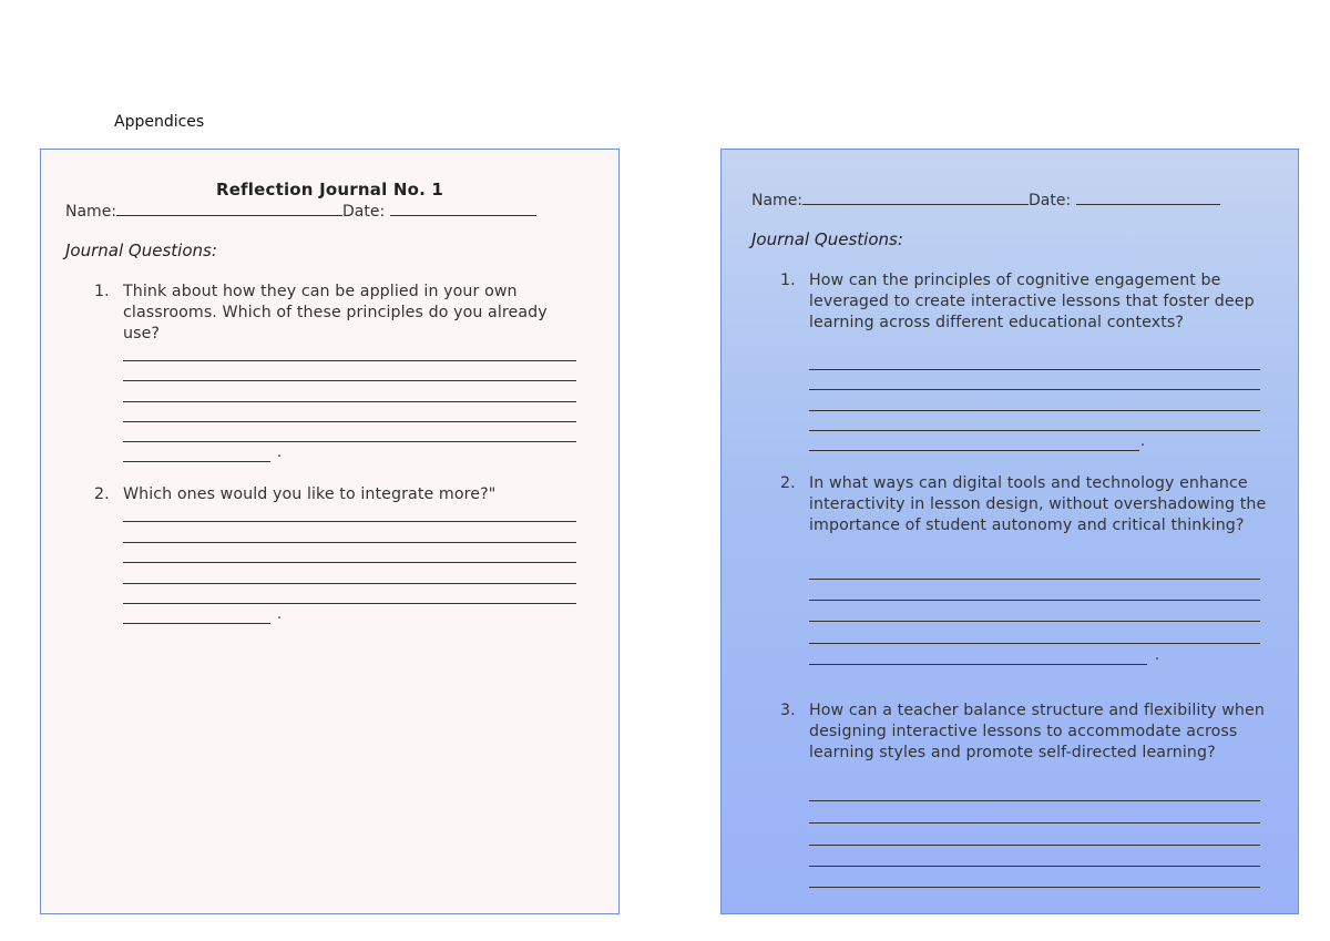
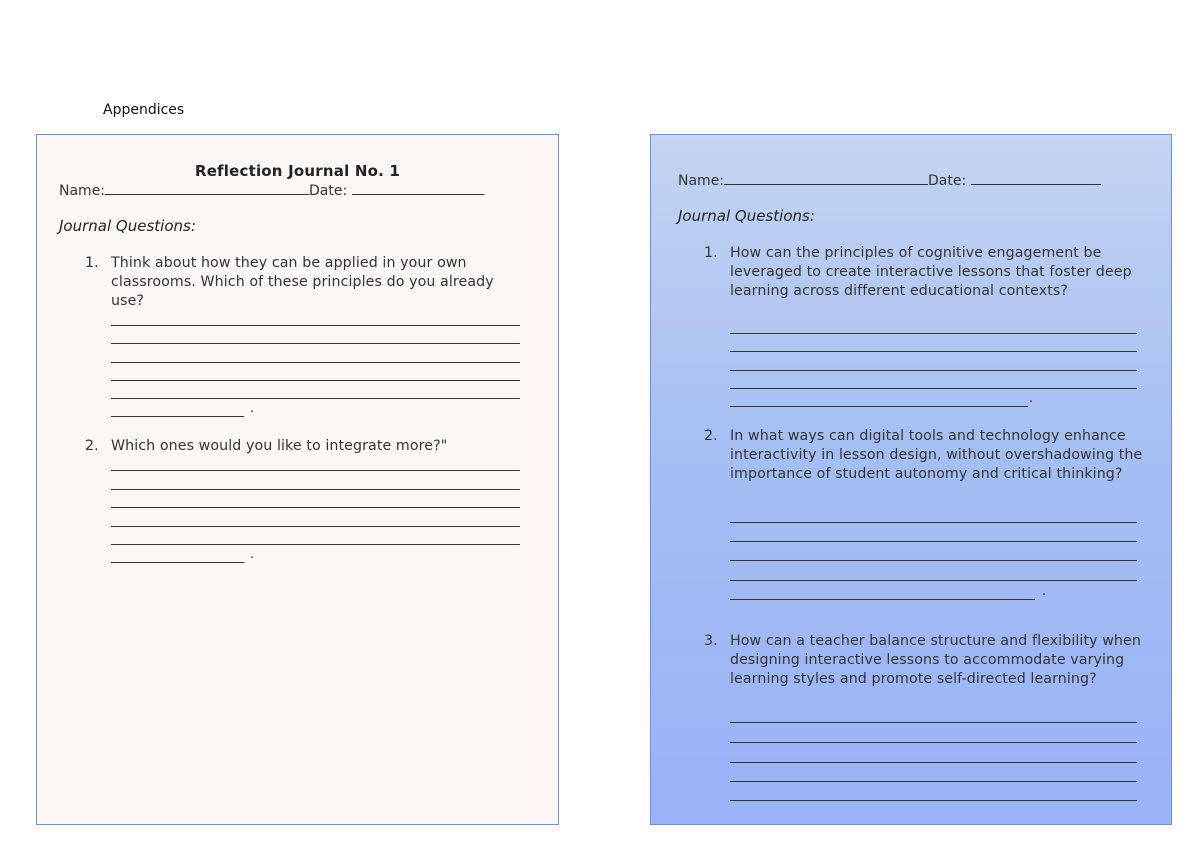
  Appendices
  Reflection Journal No. 1
  Name: Date:
  Journal Questions:
  1.
  Think about how they can be applied in your own classrooms. Which of these principles do you already use?
  .
  2.
  Which ones would you like to integrate more?"
  .
  Name: Date:
  Journal Questions:
  1.
  How can the principles of cognitive engagement be leveraged to create interactive lessons that foster deep learning across different educational contexts?
  .
  2.
  In what ways can digital tools and technology enhance interactivity in lesson design, without overshadowing the importance of student autonomy and critical thinking?
  .
  3.
- How can a teacher balance structure and flexibility when designing interactive lessons to accommodate across learning styles and promote self-directed learning?
+ How can a teacher balance structure and flexibility when designing interactive lessons to accommodate varying learning styles and promote self-directed learning?
